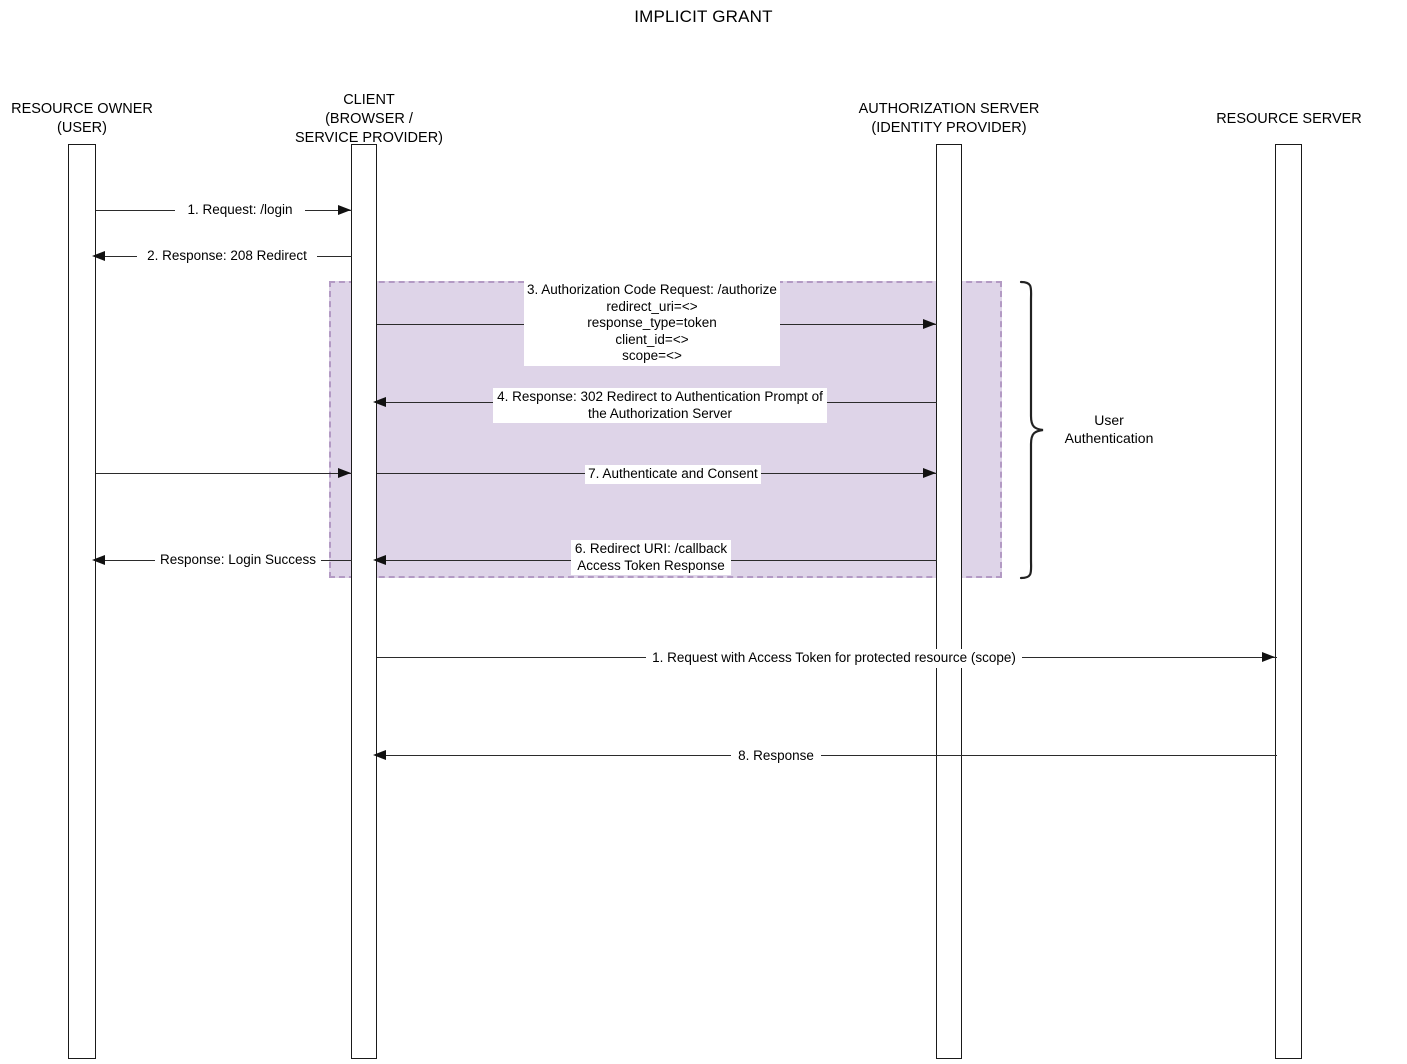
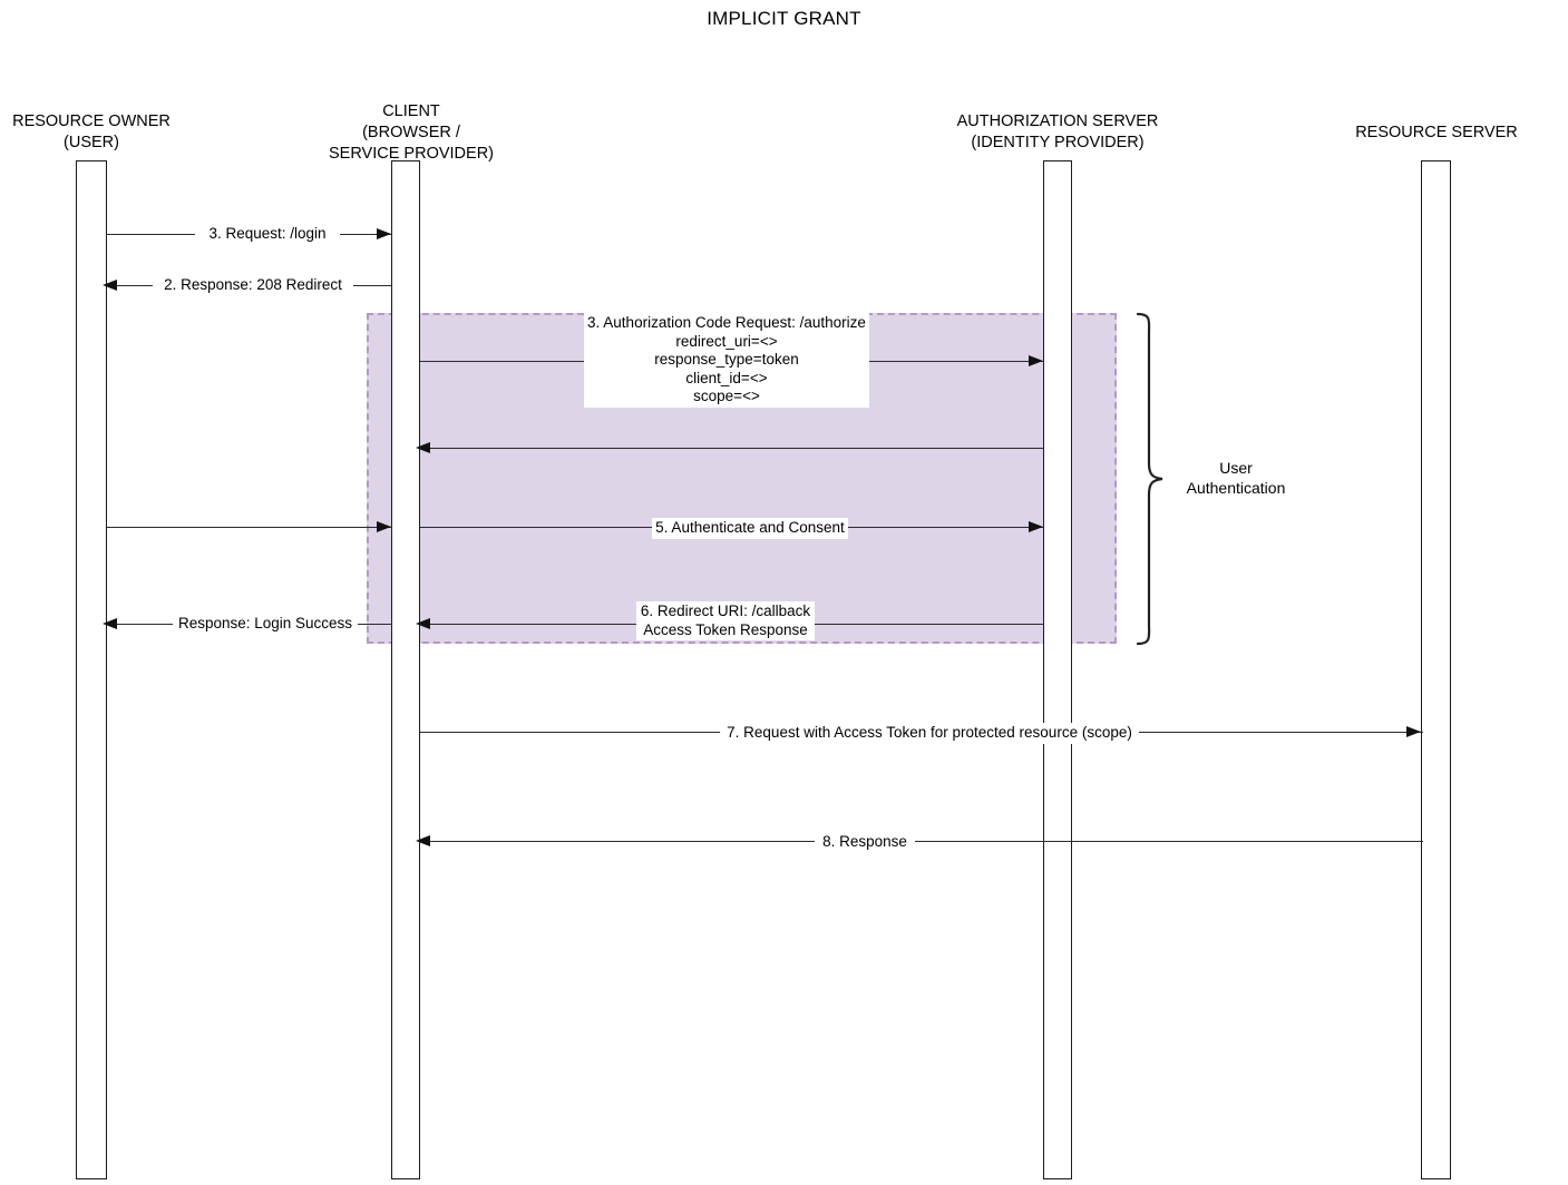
  IMPLICIT GRANT
  RESOURCE OWNER
  (USER)
  CLIENT
  (BROWSER /
  SERVICE PROVIDER)
  AUTHORIZATION SERVER
  (IDENTITY PROVIDER)
  RESOURCE SERVER
- 1. Request: /login
+ 3. Request: /login
  2. Response: 208 Redirect
  3. Authorization Code Request: /authorize
  redirect_uri=<>
  response_type=token
  client_id=<>
  scope=<>
- 4. Response: 302 Redirect to Authentication Prompt of
- the Authorization Server
- 7. Authenticate and Consent
+ 5. Authenticate and Consent
  Response: Login Success
  6. Redirect URI: /callback
  Access Token Response
- 1. Request with Access Token for protected resource (scope)
+ 7. Request with Access Token for protected resource (scope)
  8. Response
  User
  Authentication
